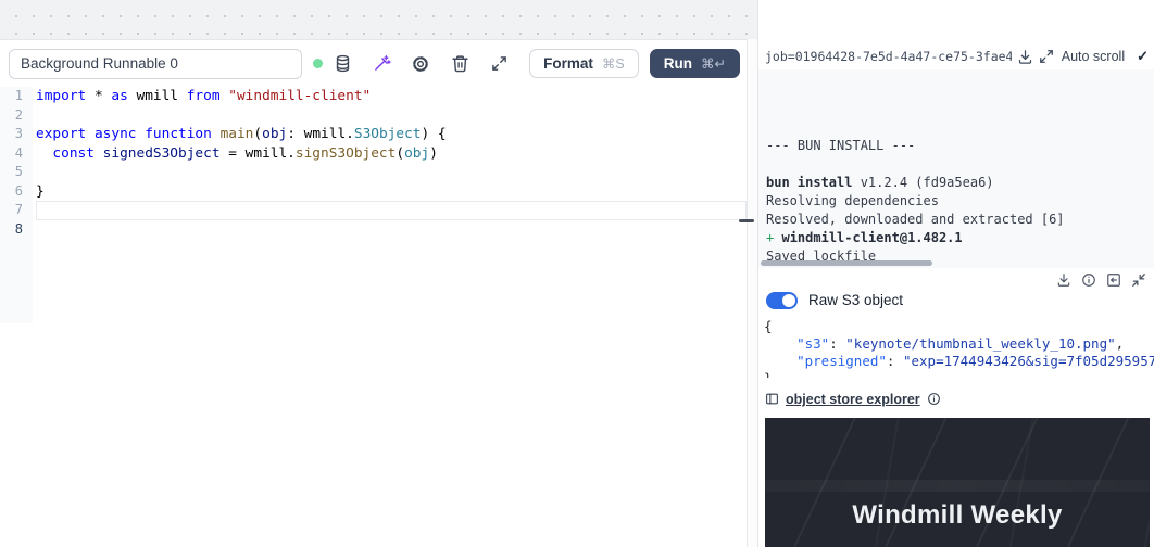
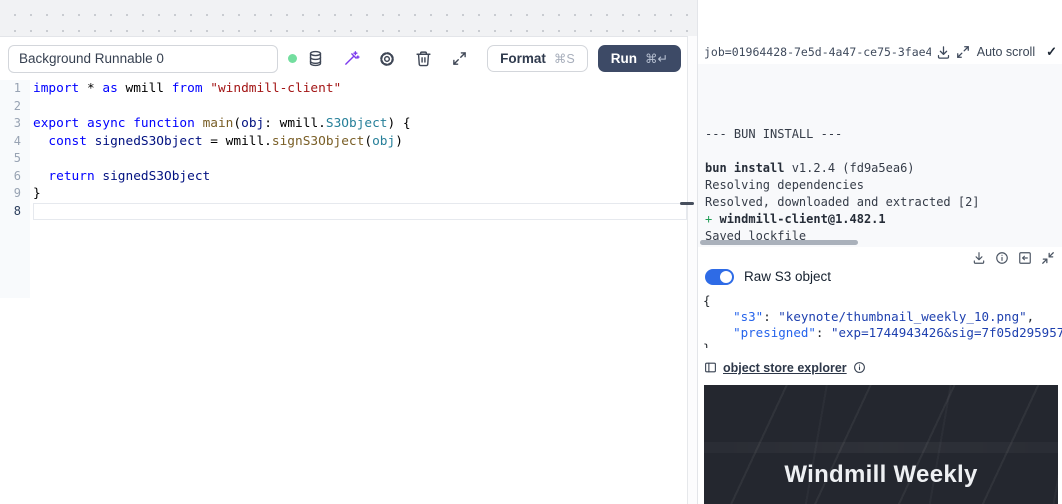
  Background Runnable 0
  Format
  ⌘S
  Run
  ⌘↵
  1
  2
  3
  4
  5
  6
- 7
+ 9
  8
  import * as wmill from "windmill-client"
  export async function main(obj: wmill.S3Object) {
  const signedS3Object = wmill.signS3Object(obj)
+ return signedS3Object
  }
  job=01964428-7e5d-4a47-ce75-3fae4
  Auto scroll
  ✓
  --- BUN INSTALL ---
  bun install v1.2.4 (fd9a5ea6)
  Resolving dependencies
- Resolved, downloaded and extracted [6]
+ Resolved, downloaded and extracted [2]
  + windmill-client@1.482.1
  Saved lockfile
  Raw S3 object
  {
  "s3": "keynote/thumbnail_weekly_10.png",
  "presigned": "exp=1744943426&sig=7f05d295957
  object store explorer
  Windmill Weekly
